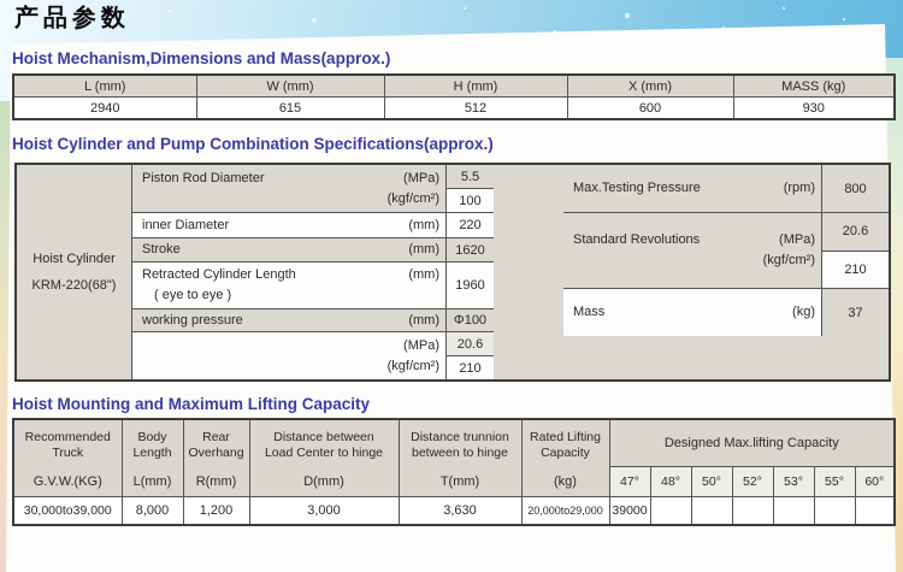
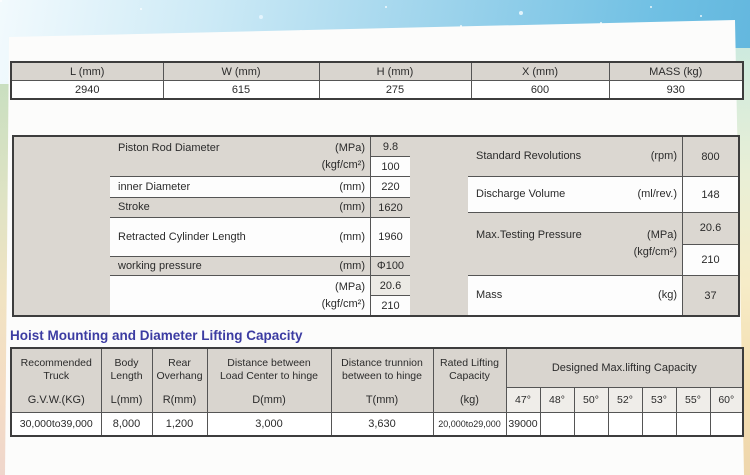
- 产品参数
- Hoist Mechanism,Dimensions and Mass(approx.)
  L (mm)	W (mm)	H (mm)	X (mm)	MASS (kg)
- 2940	615	512	600	930
+ 2940	615	275	600	930
- Hoist Cylinder and Pump Combination Specifications(approx.)
- Hoist Cylinder
- KRM-220(68")
  Piston Rod Diameter
  (MPa)
  (kgf/cm²)
- 5.5
+ 9.8
  100
  inner Diameter
  (mm)
  220
  Stroke
  (mm)
  1620
  Retracted Cylinder Length
  (mm)
- ( eye to eye )
  1960
  working pressure
  (mm)
  Φ100
  (MPa)
  (kgf/cm²)
  20.6
  210
- Max.Testing Pressure
+ Standard Revolutions
  (rpm)
  800
+ Discharge Volume
+ (ml/rev.)
+ 148
- Standard Revolutions
+ Max.Testing Pressure
  (MPa)
  (kgf/cm²)
  20.6
  210
  Mass
  (kg)
  37
- Hoist Mounting and Maximum Lifting Capacity
+ Hoist Mounting and Diameter Lifting Capacity
  Recommended TruckG.V.W.(KG)	Body LengthL(mm)	Rear OverhangR(mm)	Distance between Load Center to hingeD(mm)	Distance trunnion between to hingeT(mm)	Rated Lifting Capacity(kg)	Designed Max.lifting Capacity
  47°	48°	50°	52°	53°	55°	60°
  30,000to39,000	8,000	1,200	3,000	3,630	20,000to29,000	39000
